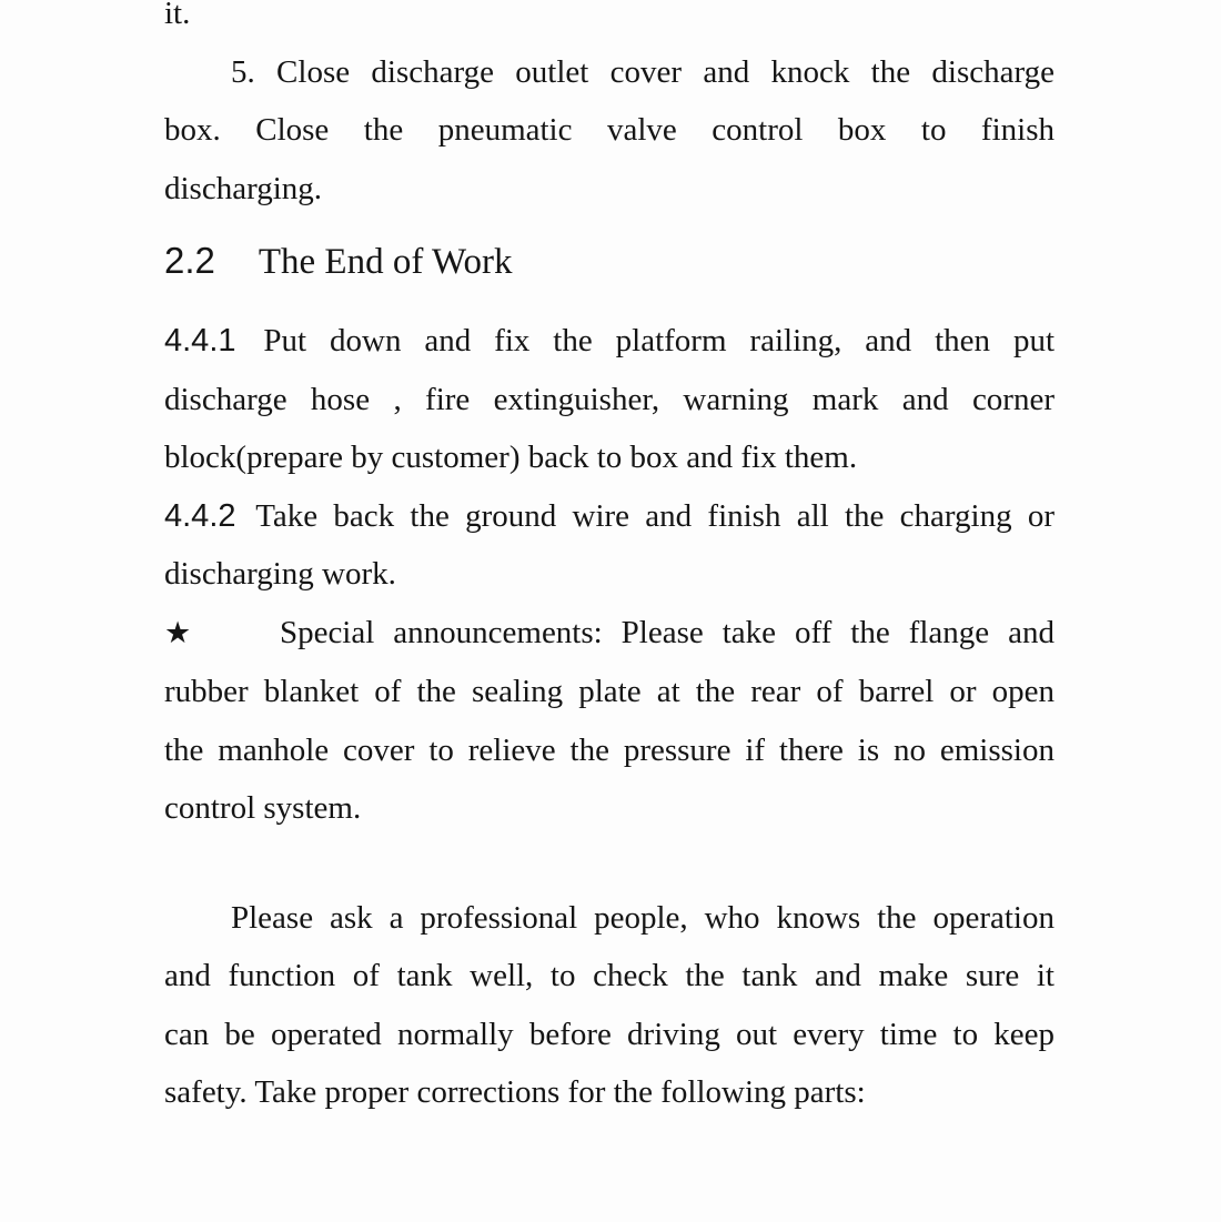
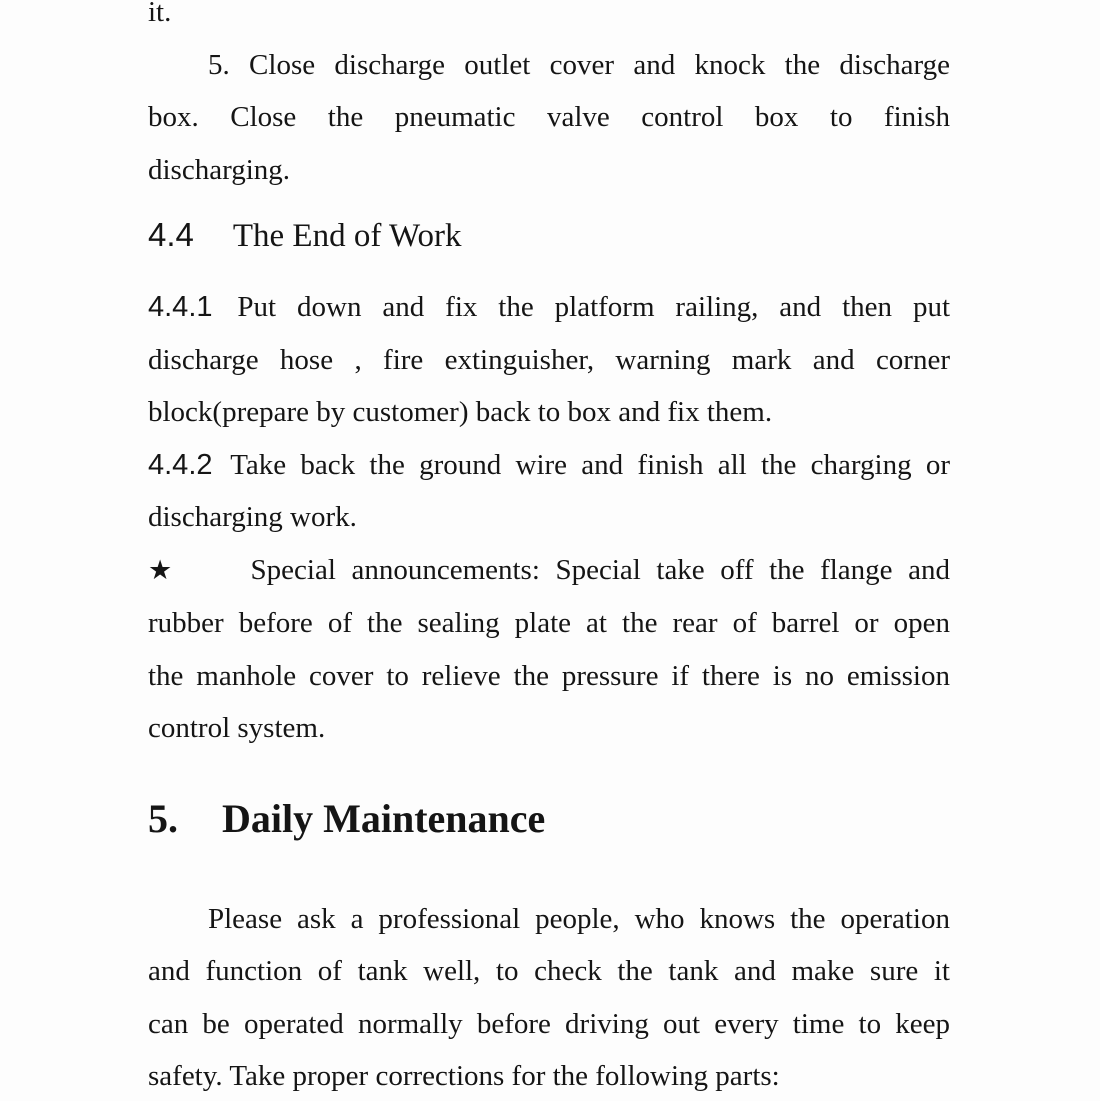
  it.
  5. Close discharge outlet cover and knock the discharge
  box. Close the pneumatic valve control box to finish
  discharging.
- 2.2 The End of Work
+ 4.4 The End of Work
  4.4.1 Put down and fix the platform railing, and then put
  discharge hose , fire extinguisher, warning mark and corner
  block(prepare by customer) back to box and fix them.
  4.4.2 Take back the ground wire and finish all the charging or
  discharging work.
- ★ Special announcements: Please take off the flange and
+ ★ Special announcements: Special take off the flange and
- rubber blanket of the sealing plate at the rear of barrel or open
+ rubber before of the sealing plate at the rear of barrel or open
  the manhole cover to relieve the pressure if there is no emission
  control system.
+ 5. Daily Maintenance
  Please ask a professional people, who knows the operation
  and function of tank well, to check the tank and make sure it
  can be operated normally before driving out every time to keep
  safety. Take proper corrections for the following parts:
